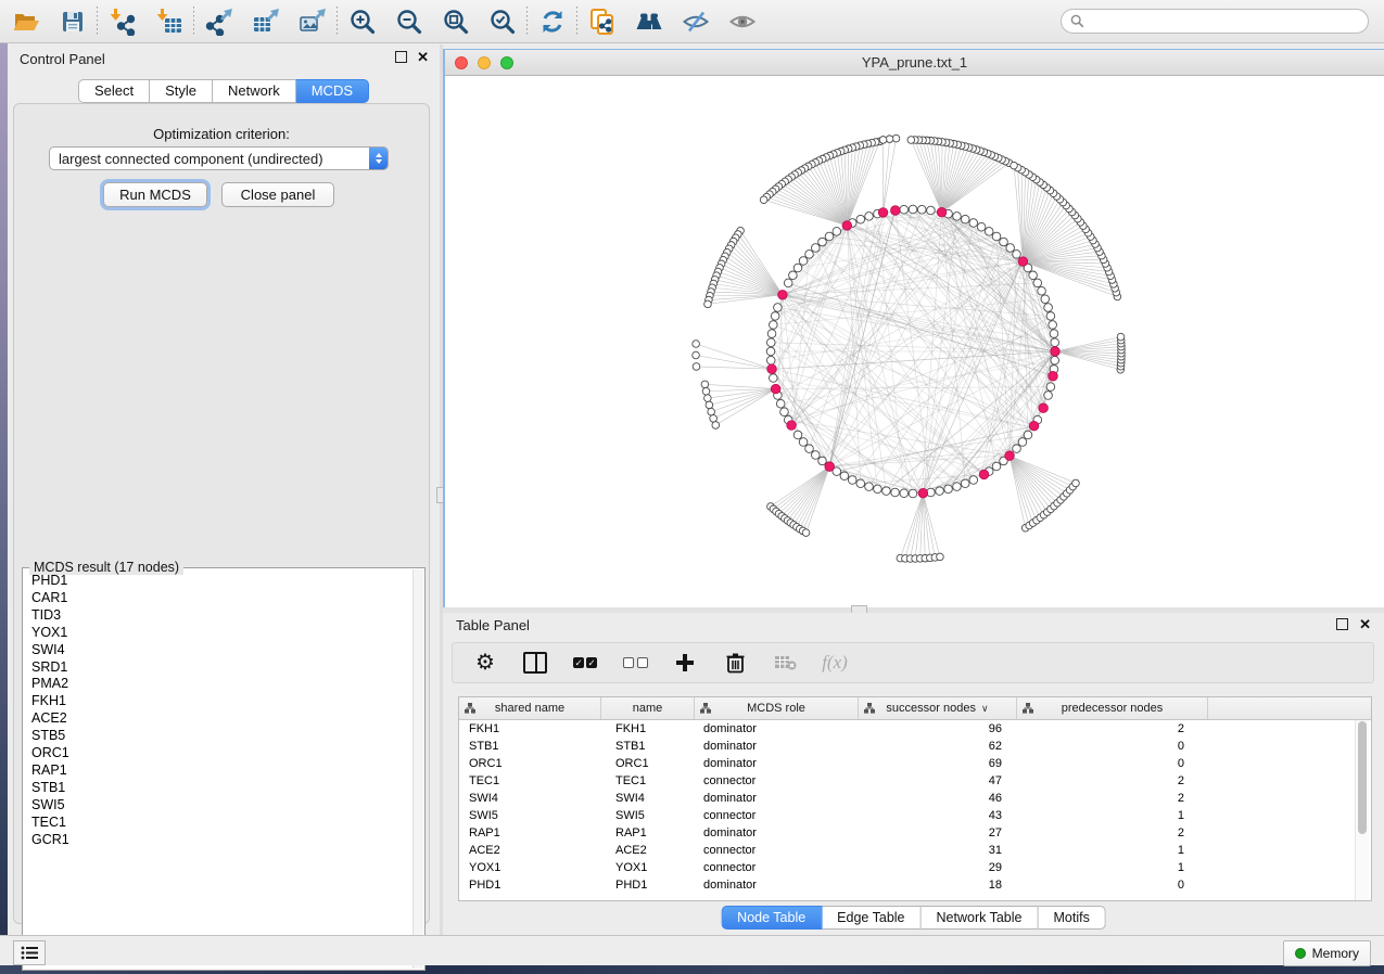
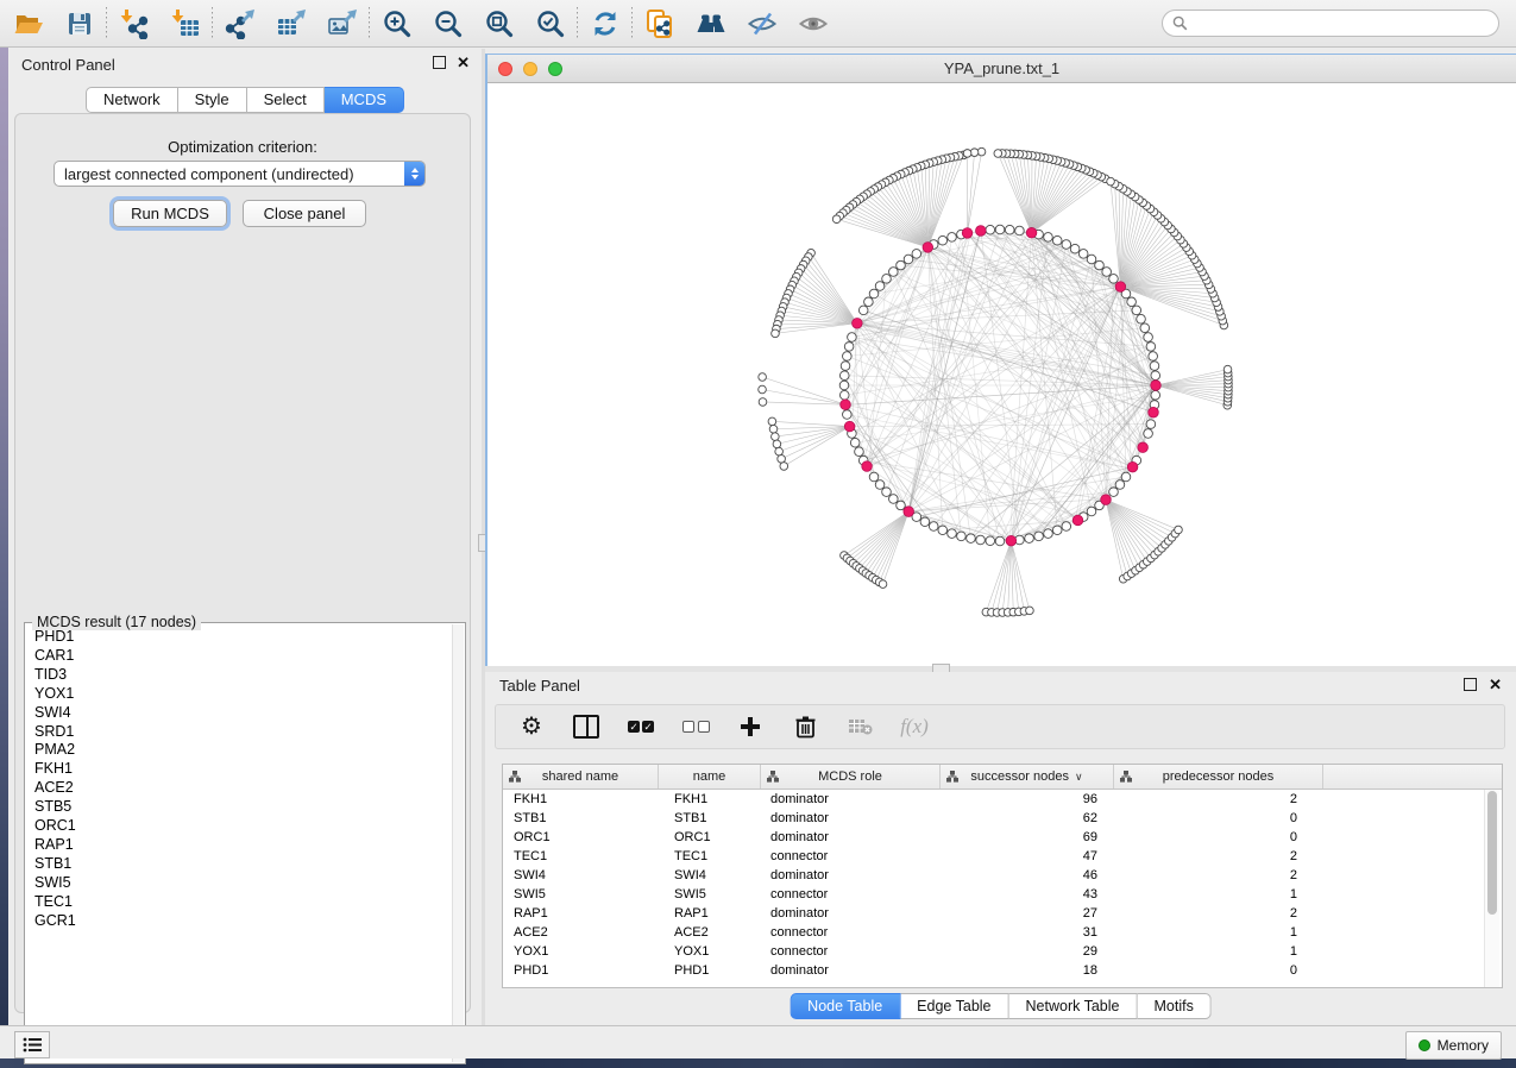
  Control Panel
  ✕
- Select
+ Network
  Style
- Network
+ Select
  MCDS
  Optimization criterion:
  largest connected component (undirected)
  Run MCDS
  Close panel
  MCDS result (17 nodes)
  PHD1
  CAR1
  TID3
  YOX1
  SWI4
  SRD1
  PMA2
  FKH1
  ACE2
  STB5
  ORC1
  RAP1
  STB1
  SWI5
  TEC1
  GCR1
  YPA_prune.txt_1
  Table Panel
  ✕
  ⚙
  ✓
  ✓
  f(x)
  shared name
  name
  MCDS role
  successor nodes
  ∨
  predecessor nodes
  FKH1
  FKH1
  dominator
  96
  2
  STB1
  STB1
  dominator
  62
  0
  ORC1
  ORC1
  dominator
  69
  0
  TEC1
  TEC1
  connector
  47
  2
  SWI4
  SWI4
  dominator
  46
  2
  SWI5
  SWI5
  connector
  43
  1
  RAP1
  RAP1
  dominator
  27
  2
  ACE2
  ACE2
  connector
  31
  1
  YOX1
  YOX1
  connector
  29
  1
  PHD1
  PHD1
  dominator
  18
  0
  Node Table
  Edge Table
  Network Table
  Motifs
  Memory
